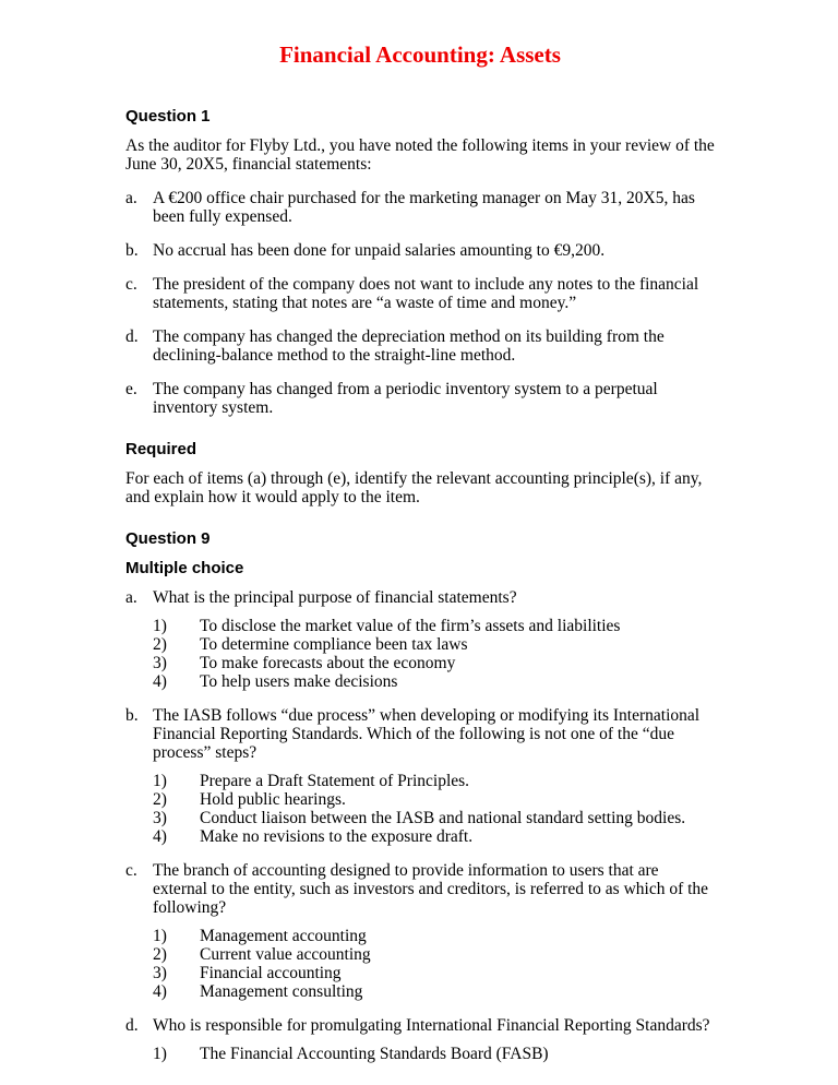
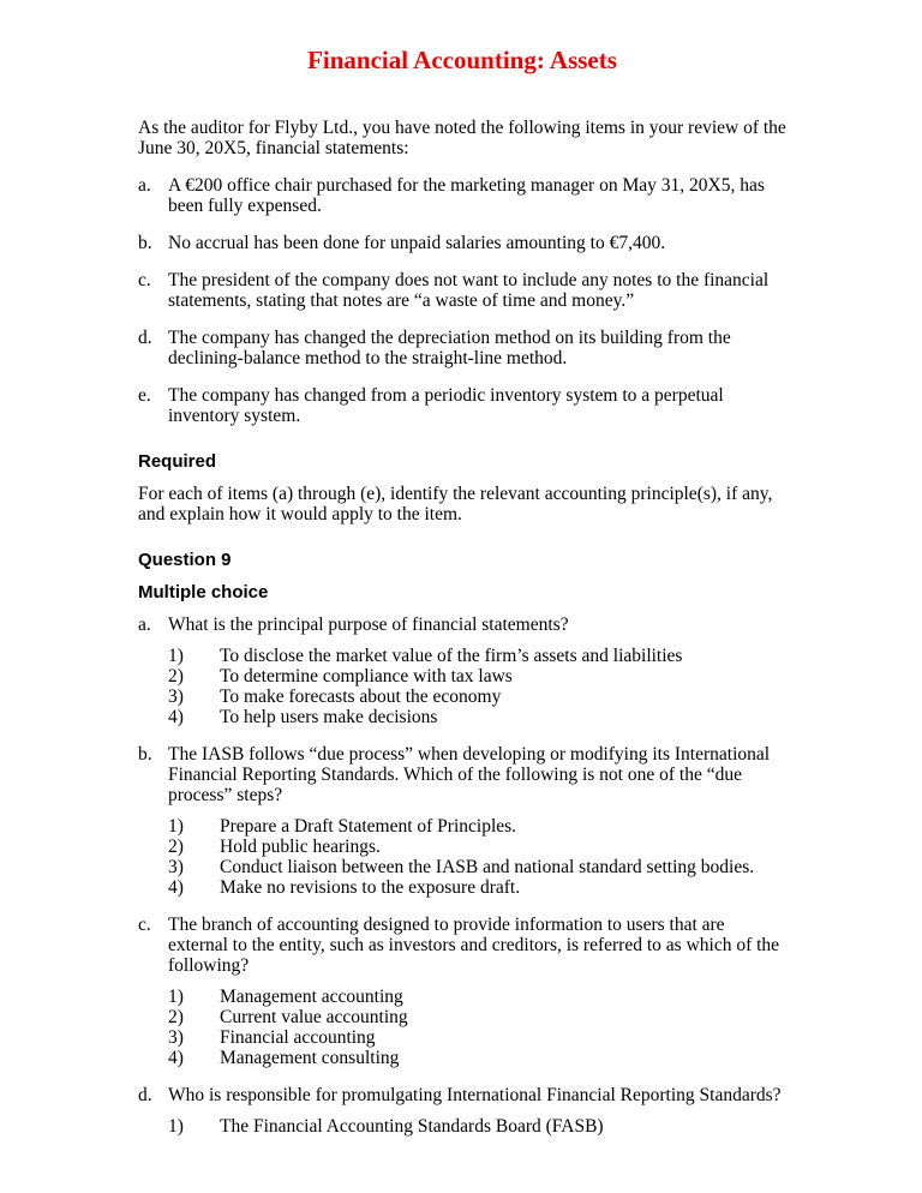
  Financial Accounting: Assets
- Question 1
  As the auditor for Flyby Ltd., you have noted the following items in your review of the June 30, 20X5, financial statements:
  a.
  A €200 office chair purchased for the marketing manager on May 31, 20X5, has been fully expensed.
  b.
- No accrual has been done for unpaid salaries amounting to €9,200.
+ No accrual has been done for unpaid salaries amounting to €7,400.
  c.
  The president of the company does not want to include any notes to the financial statements, stating that notes are “a waste of time and money.”
  d.
  The company has changed the depreciation method on its building from the declining-balance method to the straight-line method.
  e.
  The company has changed from a periodic inventory system to a perpetual inventory system.
  Required
  For each of items (a) through (e), identify the relevant accounting principle(s), if any, and explain how it would apply to the item.
  Question 9
  Multiple choice
  a.
  What is the principal purpose of financial statements?
  1)
  To disclose the market value of the firm’s assets and liabilities
  2)
- To determine compliance been tax laws
+ To determine compliance with tax laws
  3)
  To make forecasts about the economy
  4)
  To help users make decisions
  b.
  The IASB follows “due process” when developing or modifying its International Financial Reporting Standards. Which of the following is not one of the “due process” steps?
  1)
  Prepare a Draft Statement of Principles.
  2)
  Hold public hearings.
  3)
  Conduct liaison between the IASB and national standard setting bodies.
  4)
  Make no revisions to the exposure draft.
  c.
  The branch of accounting designed to provide information to users that are external to the entity, such as investors and creditors, is referred to as which of the following?
  1)
  Management accounting
  2)
  Current value accounting
  3)
  Financial accounting
  4)
  Management consulting
  d.
  Who is responsible for promulgating International Financial Reporting Standards?
  1)
  The Financial Accounting Standards Board (FASB)
